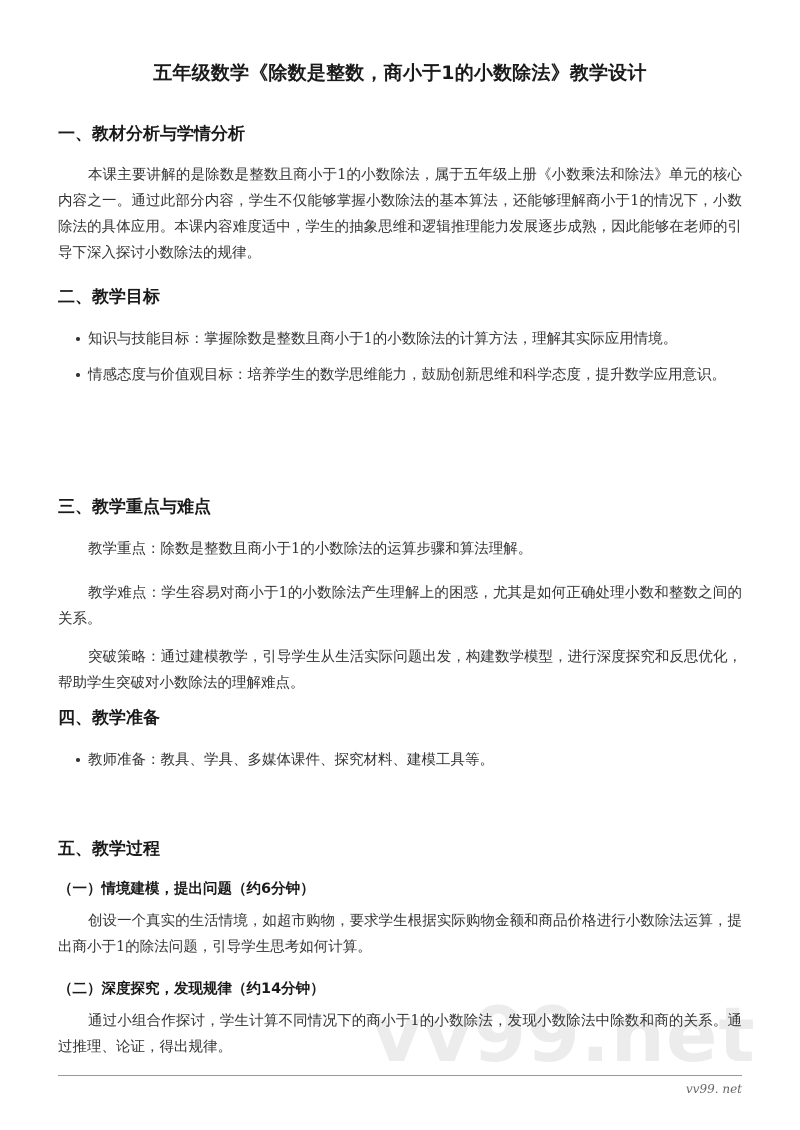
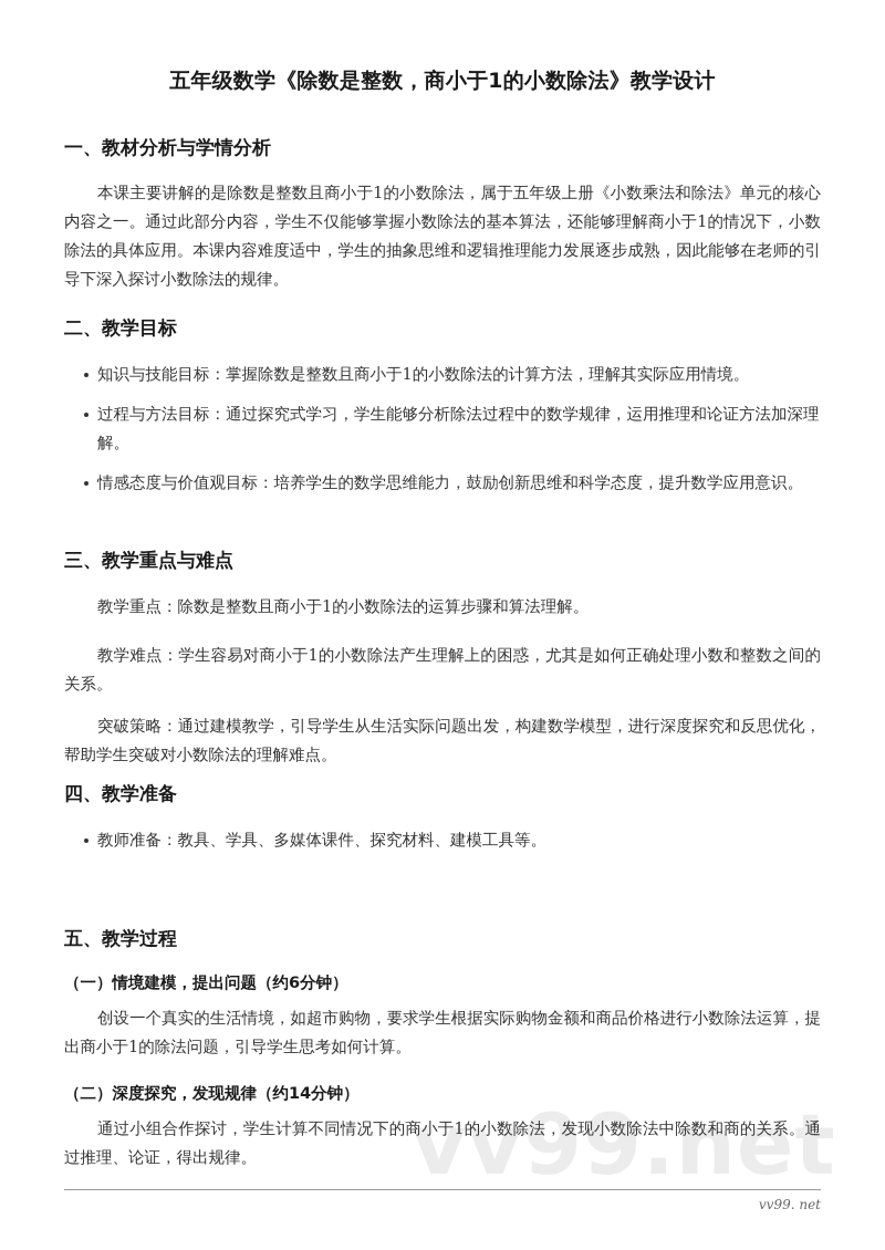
  vv99.net
  五年级数学《除数是整数，商小于1的小数除法》教学设计
  一、教材分析与学情分析
  本课主要讲解的是除数是整数且商小于1的小数除法，属于五年级上册《小数乘法和除法》单元的核心内容之一。通过此部分内容，学生不仅能够掌握小数除法的基本算法，还能够理解商小于1的情况下，小数除法的具体应用。本课内容难度适中，学生的抽象思维和逻辑推理能力发展逐步成熟，因此能够在老师的引导下深入探讨小数除法的规律。
  二、教学目标
  知识与技能目标：掌握除数是整数且商小于1的小数除法的计算方法，理解其实际应用情境。
+ 过程与方法目标：通过探究式学习，学生能够分析除法过程中的数学规律，运用推理和论证方法加深理解。
  情感态度与价值观目标：培养学生的数学思维能力，鼓励创新思维和科学态度，提升数学应用意识。
  三、教学重点与难点
  教学重点：除数是整数且商小于1的小数除法的运算步骤和算法理解。
  教学难点：学生容易对商小于1的小数除法产生理解上的困惑，尤其是如何正确处理小数和整数之间的关系。
  突破策略：通过建模教学，引导学生从生活实际问题出发，构建数学模型，进行深度探究和反思优化，帮助学生突破对小数除法的理解难点。
  四、教学准备
  教师准备：教具、学具、多媒体课件、探究材料、建模工具等。
  五、教学过程
  （一）情境建模，提出问题（约6分钟）
  创设一个真实的生活情境，如超市购物，要求学生根据实际购物金额和商品价格进行小数除法运算，提出商小于1的除法问题，引导学生思考如何计算。
  （二）深度探究，发现规律（约14分钟）
  通过小组合作探讨，学生计算不同情况下的商小于1的小数除法，发现小数除法中除数和商的关系。通过推理、论证，得出规律。
  vv99. net
